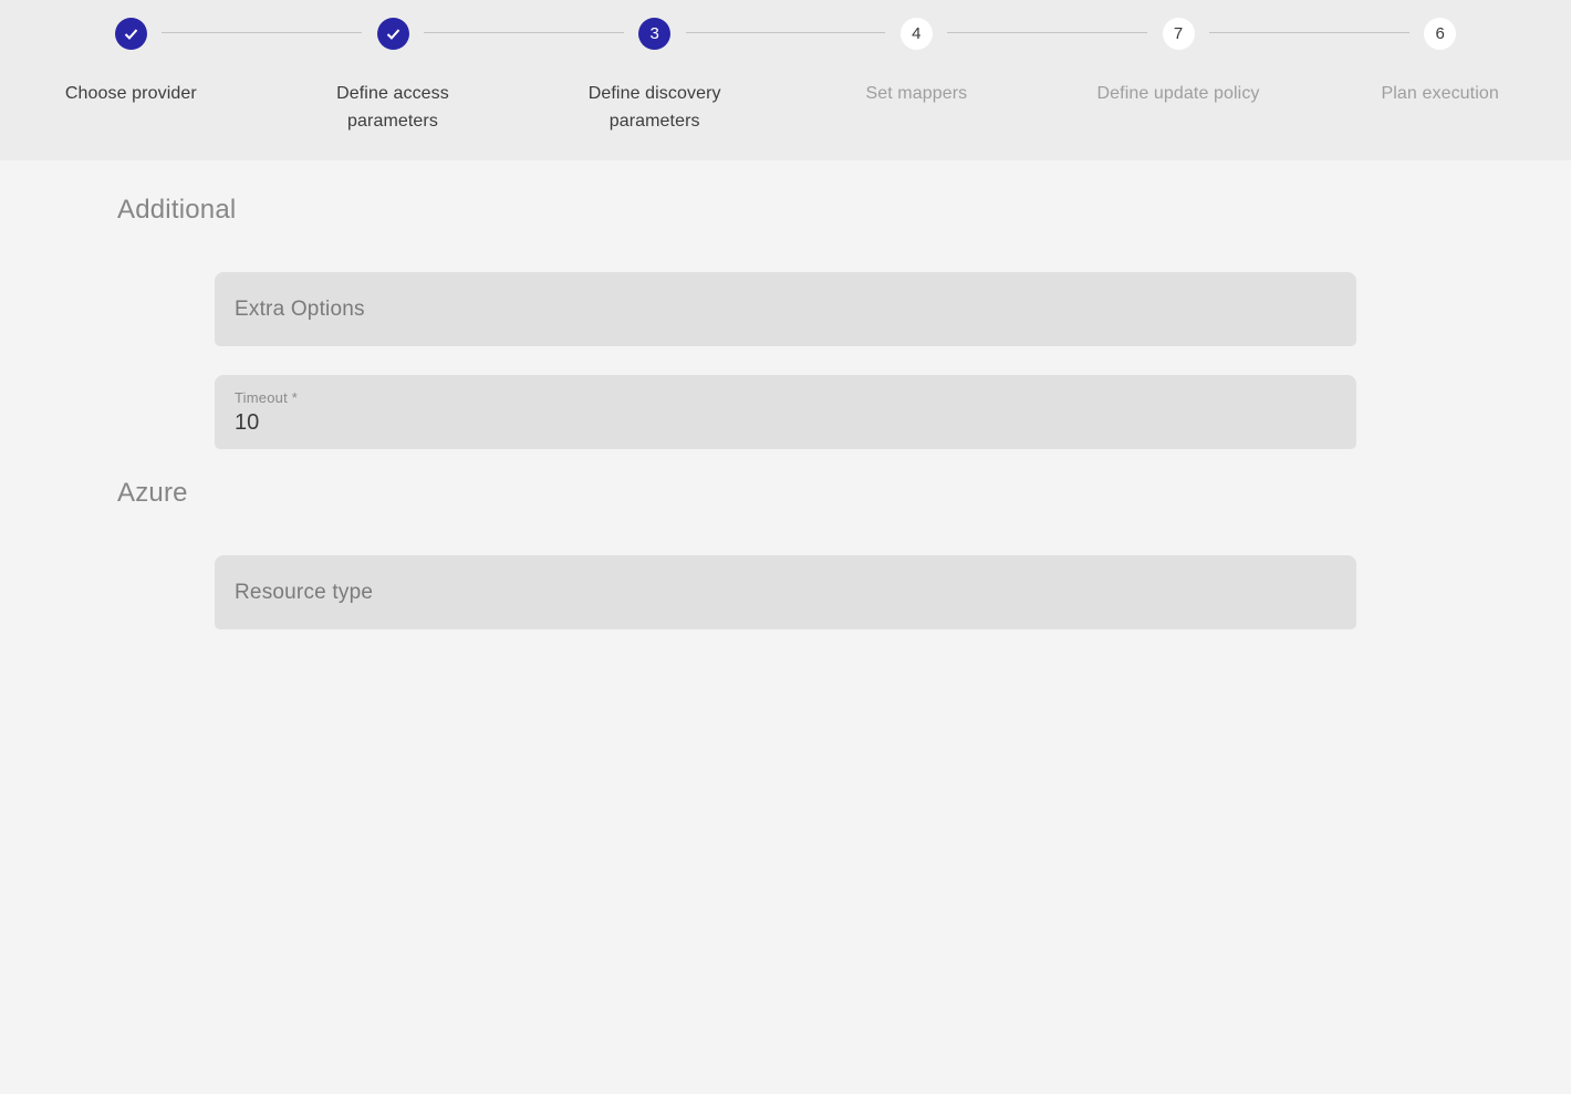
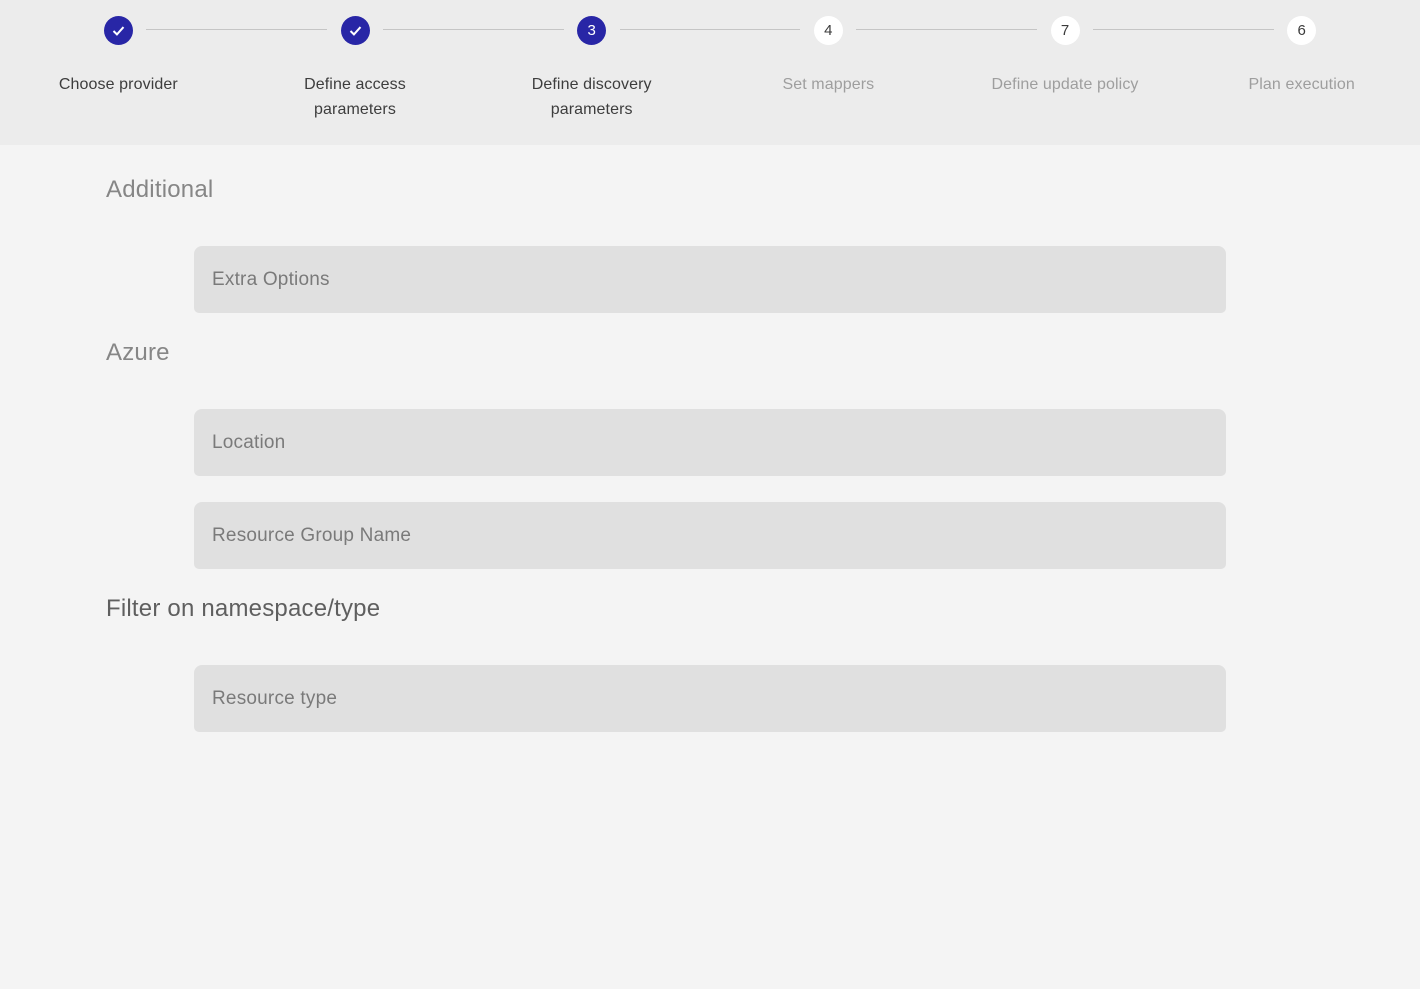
  Choose provider
  Define access parameters
  3
  Define discovery parameters
  4
  Set mappers
  7
  Define update policy
  6
  Plan execution
  Additional
  Extra Options
- Timeout *
- 10
  Azure
+ Location
+ Resource Group Name
+ Filter on namespace/type
  Resource type
